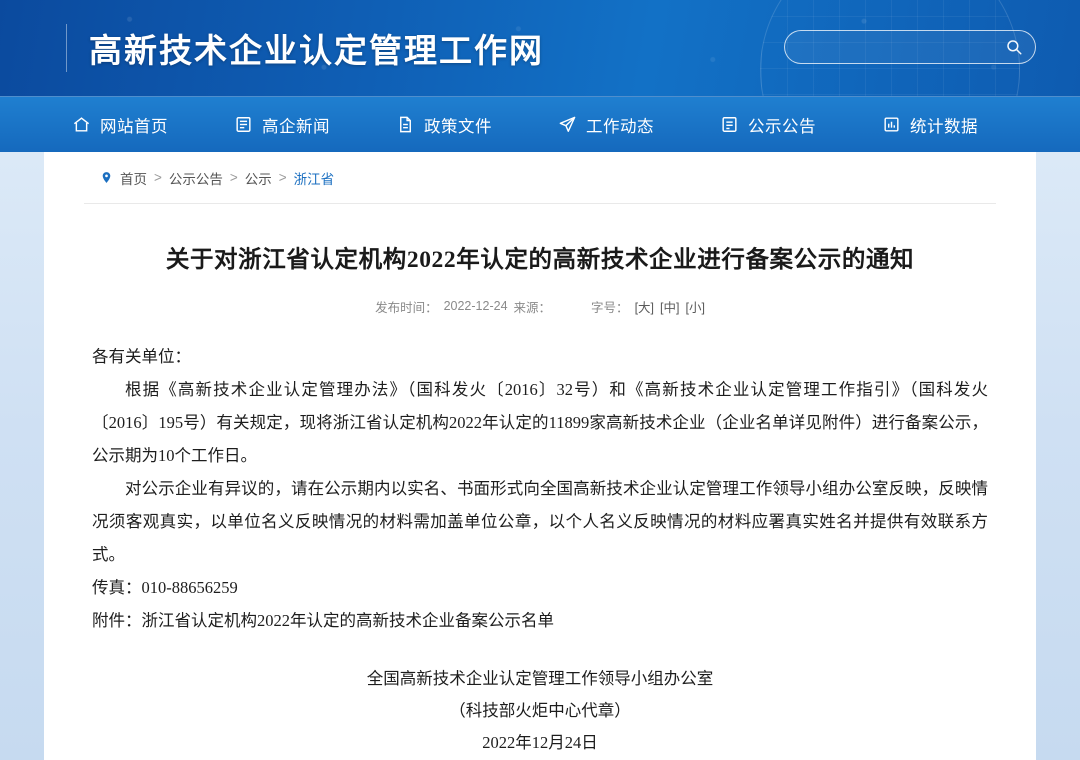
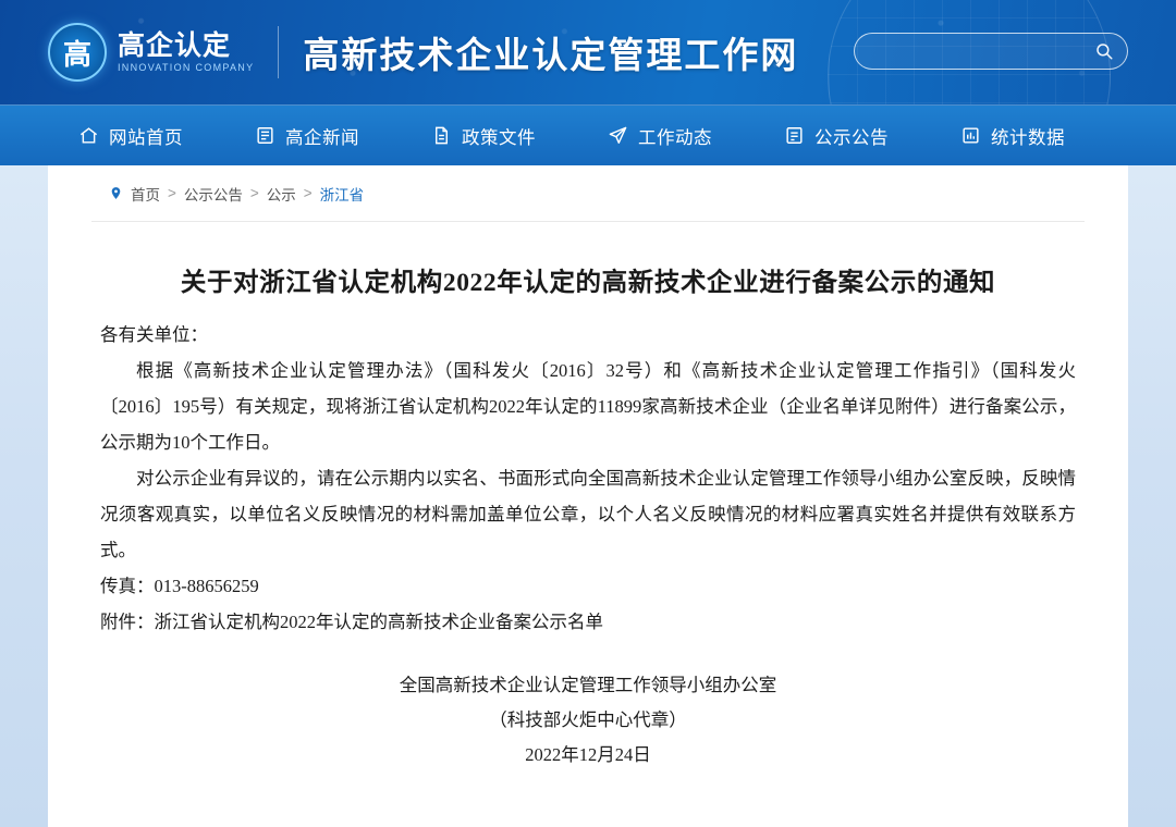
+ 高
+ 高企认定
+ INNOVATION COMPANY
  高新技术企业认定管理工作网
  网站首页
  高企新闻
  政策文件
  工作动态
  公示公告
  统计数据
  首页
  >
  公示公告
  >
  公示
  >
  浙江省
  关于对浙江省认定机构2022年认定的高新技术企业进行备案公示的通知
- 发布时间：
- 2022-12-24
- 来源：
- 字号：
- [大]
- [中]
- [小]
  各有关单位：
  根据《高新技术企业认定管理办法》（国科发火〔2016〕32号）和《高新技术企业认定管理工作指引》（国科发火〔2016〕195号）有关规定，现将浙江省认定机构2022年认定的11899家高新技术企业（企业名单详见附件）进行备案公示，公示期为10个工作日。
  对公示企业有异议的，请在公示期内以实名、书面形式向全国高新技术企业认定管理工作领导小组办公室反映，反映情况须客观真实，以单位名义反映情况的材料需加盖单位公章，以个人名义反映情况的材料应署真实姓名并提供有效联系方式。
- 传真：010-88656259
+ 传真：013-88656259
  附件：浙江省认定机构2022年认定的高新技术企业备案公示名单
  全国高新技术企业认定管理工作领导小组办公室
  （科技部火炬中心代章）
  2022年12月24日
